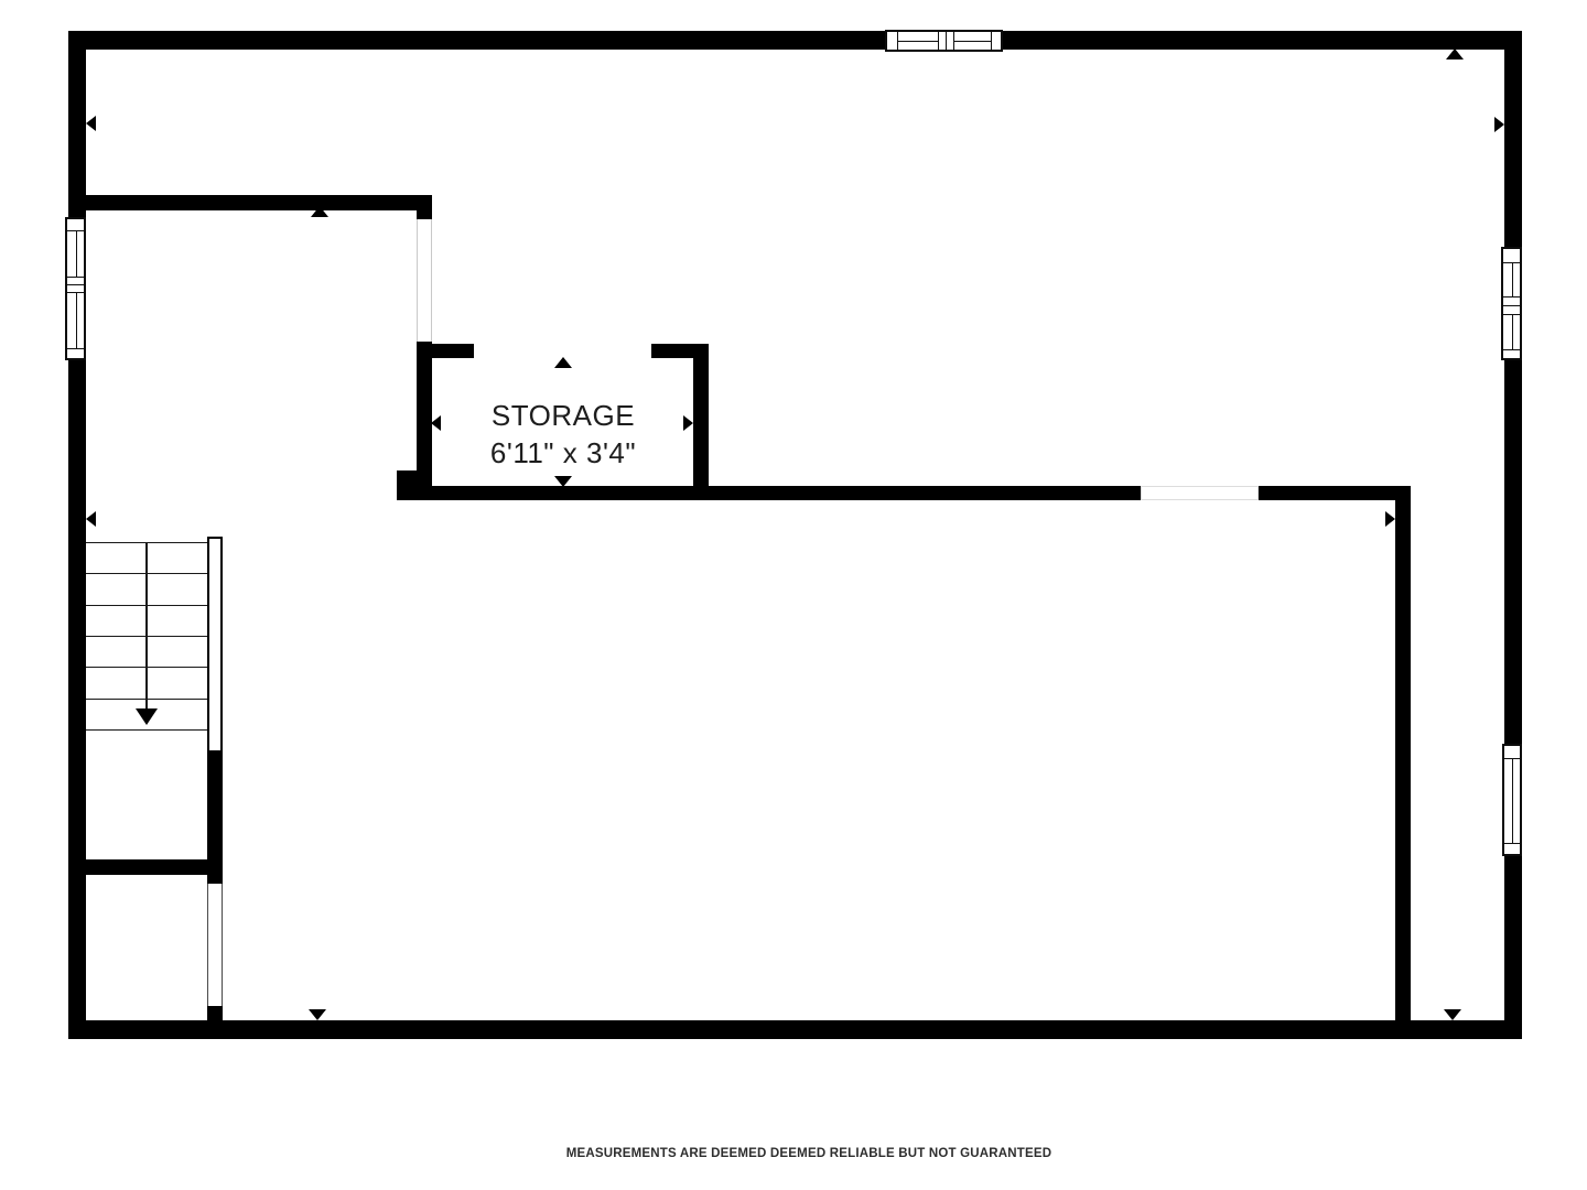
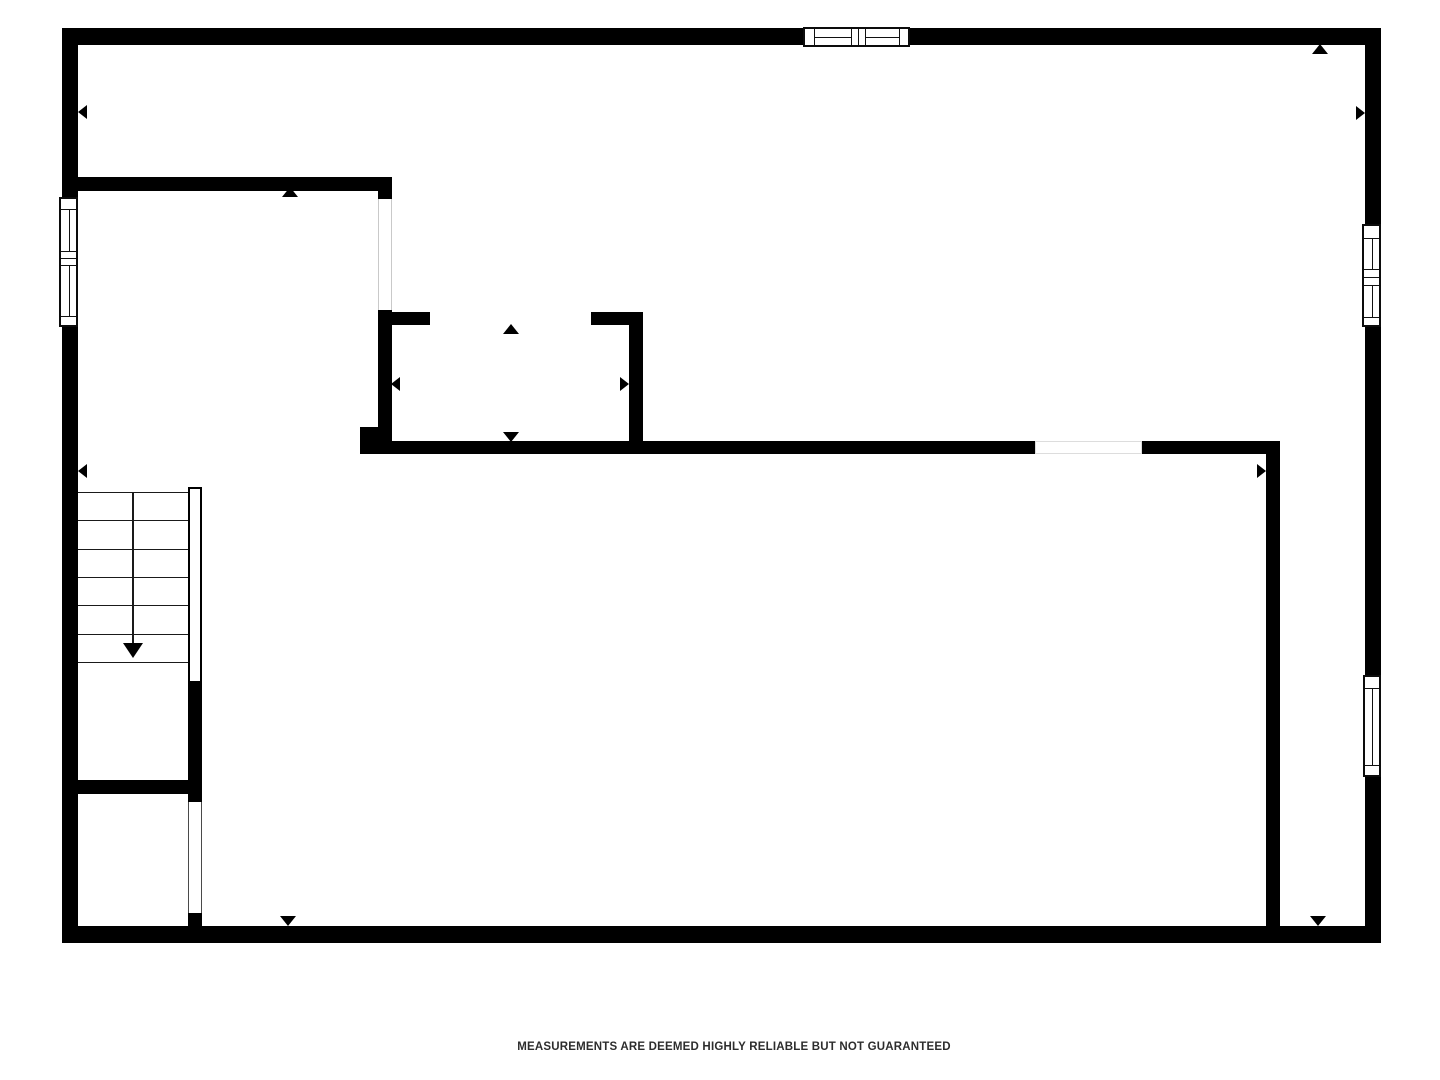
- STORAGE
- 6'11" x 3'4"
- MEASUREMENTS ARE DEEMED DEEMED RELIABLE BUT NOT GUARANTEED
+ MEASUREMENTS ARE DEEMED HIGHLY RELIABLE BUT NOT GUARANTEED
